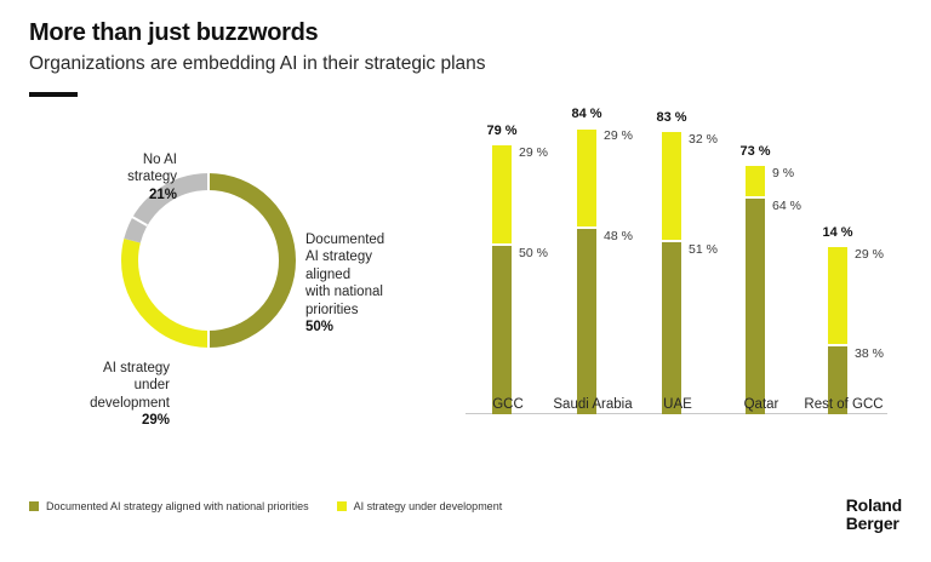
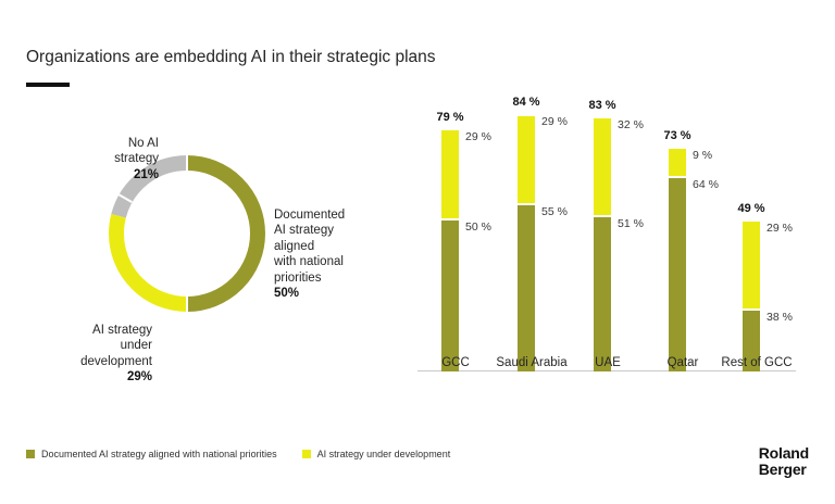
- More than just buzzwords
  Organizations are embedding AI in their strategic plans
  No AI
  strategy 21%
  AI strategy
  under
  development 29%
  Documented
  AI strategy
  aligned
  with national
  priorities 50%
  79 %
  29 %
  50 %
  GCC
  84 %
  29 %
- 48 %
+ 55 %
  Saudi Arabia
  83 %
  32 %
  51 %
  UAE
  73 %
  9 %
  64 %
  Qatar
- 14 %
+ 49 %
  29 %
  38 %
  Rest of GCC
  Documented AI strategy aligned with national priorities
  AI strategy under development
  Roland
  Berger
